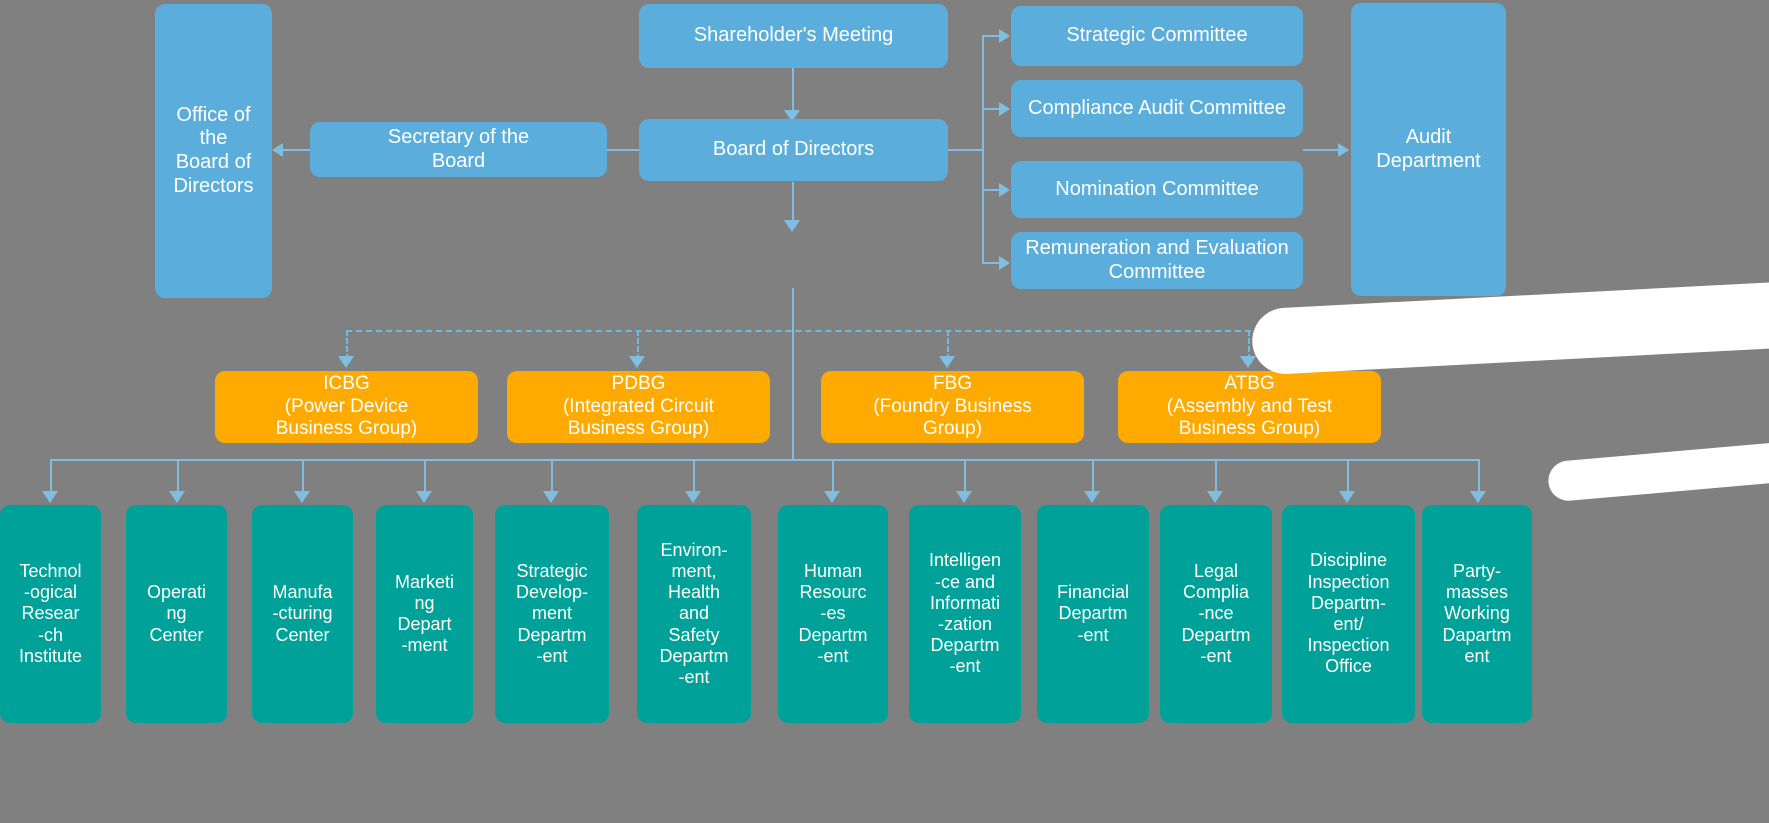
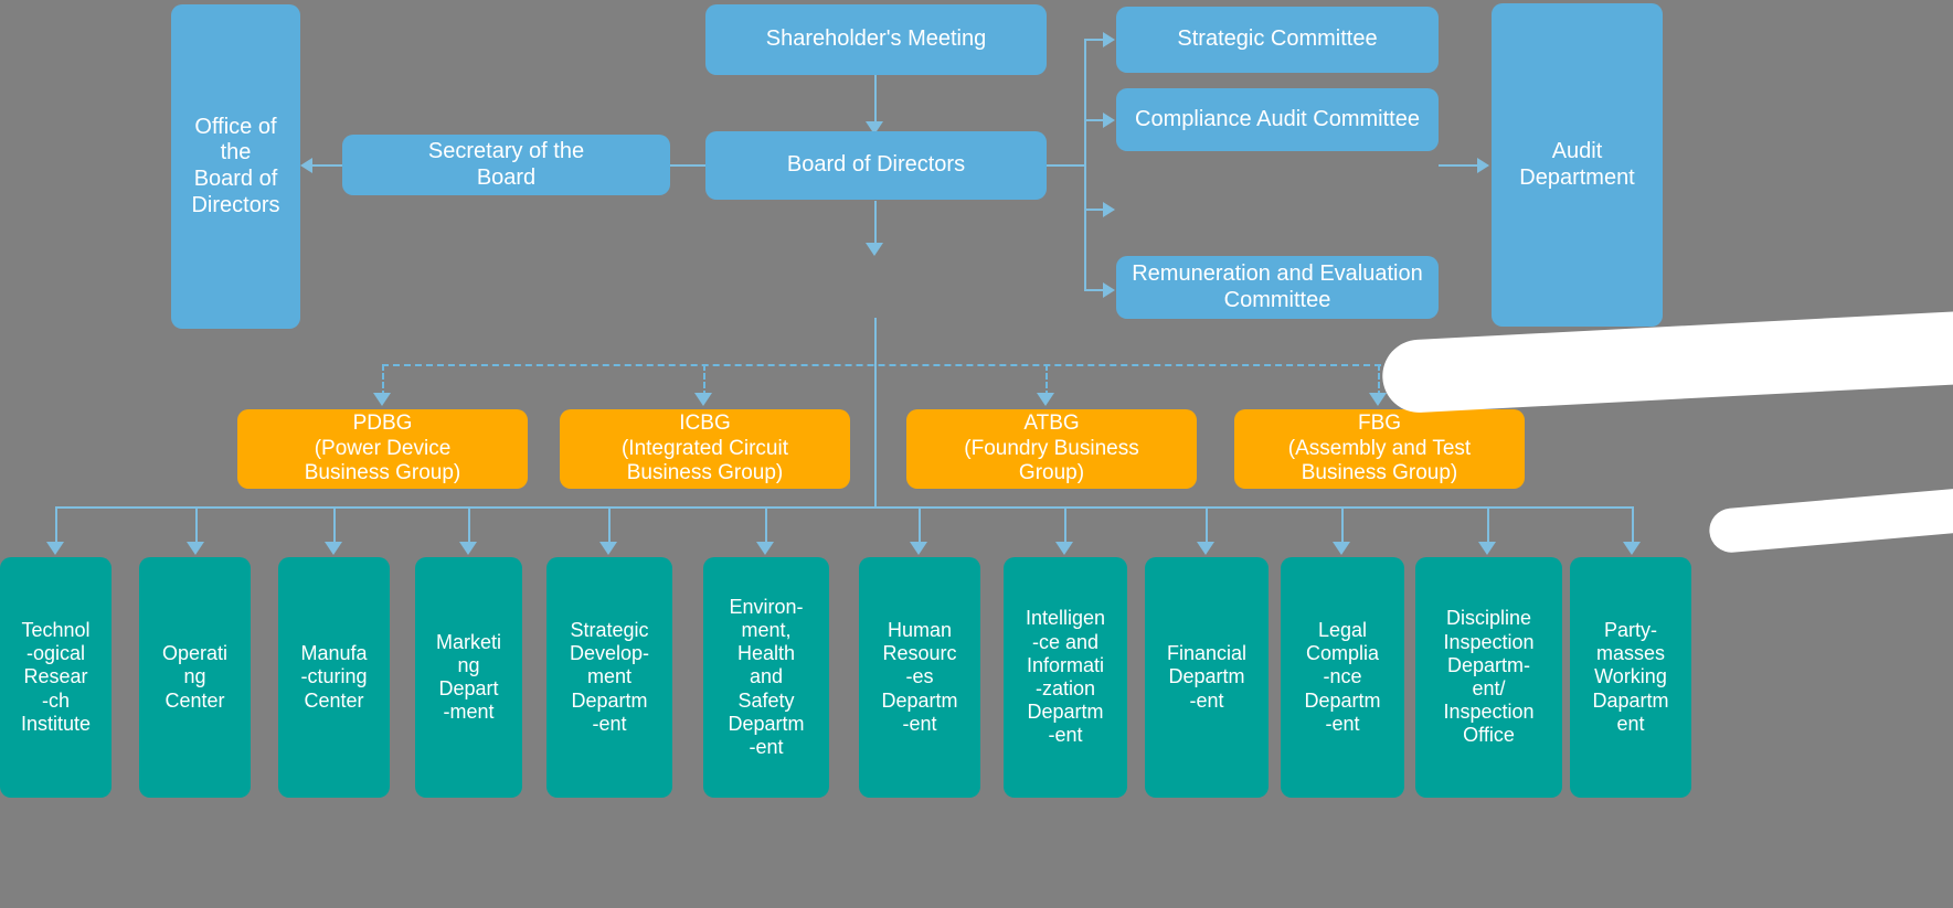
  Shareholder's Meeting
  Board of Directors
  Secretary of the
  Board
  Office of
  the
  Board of
  Directors
  Audit
  Department
  Strategic Committee
  Compliance Audit Committee
- Nomination Committee
  Remuneration and Evaluation
  Committee
- ICBG
+ PDBG
  (Power Device
  Business Group)
- PDBG
+ ICBG
  (Integrated Circuit
  Business Group)
- FBG
+ ATBG
  (Foundry Business
  Group)
- ATBG
+ FBG
  (Assembly and Test
  Business Group)
  Technol
  -ogical
  Resear
  -ch
  Institute
  Operati
  ng
  Center
  Manufa
  -cturing
  Center
  Marketi
  ng
  Depart
  -ment
  Strategic
  Develop-
  ment
  Departm
  -ent
  Environ-
  ment,
  Health
  and
  Safety
  Departm
  -ent
  Human
  Resourc
  -es
  Departm
  -ent
  Intelligen
  -ce and
  Informati
  -zation
  Departm
  -ent
  Financial
  Departm
  -ent
  Legal
  Complia
  -nce
  Departm
  -ent
  Discipline
  Inspection
  Departm-
  ent/
  Inspection
  Office
  Party-
  masses
  Working
  Dapartm
  ent
